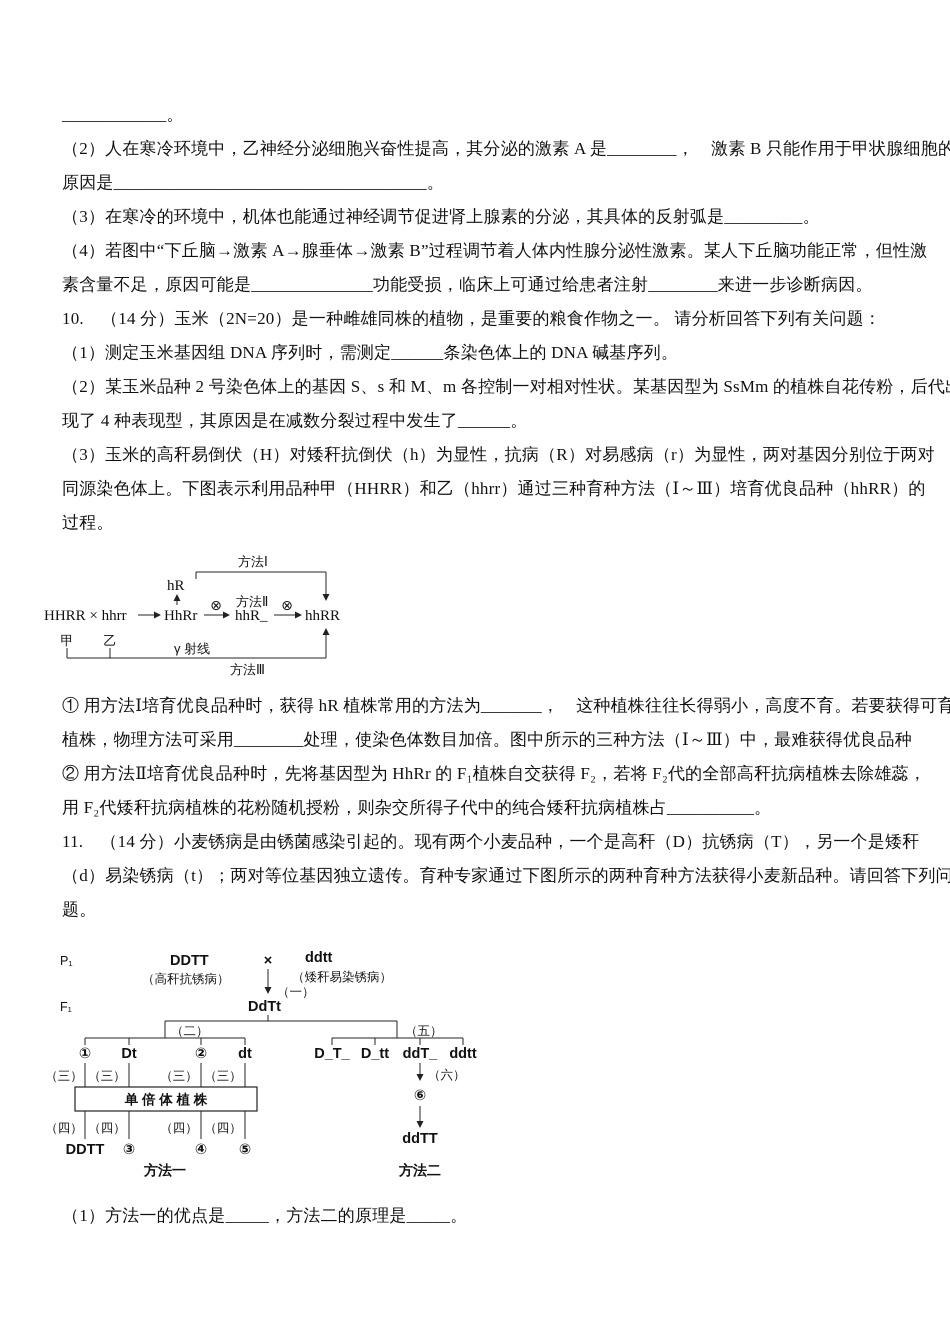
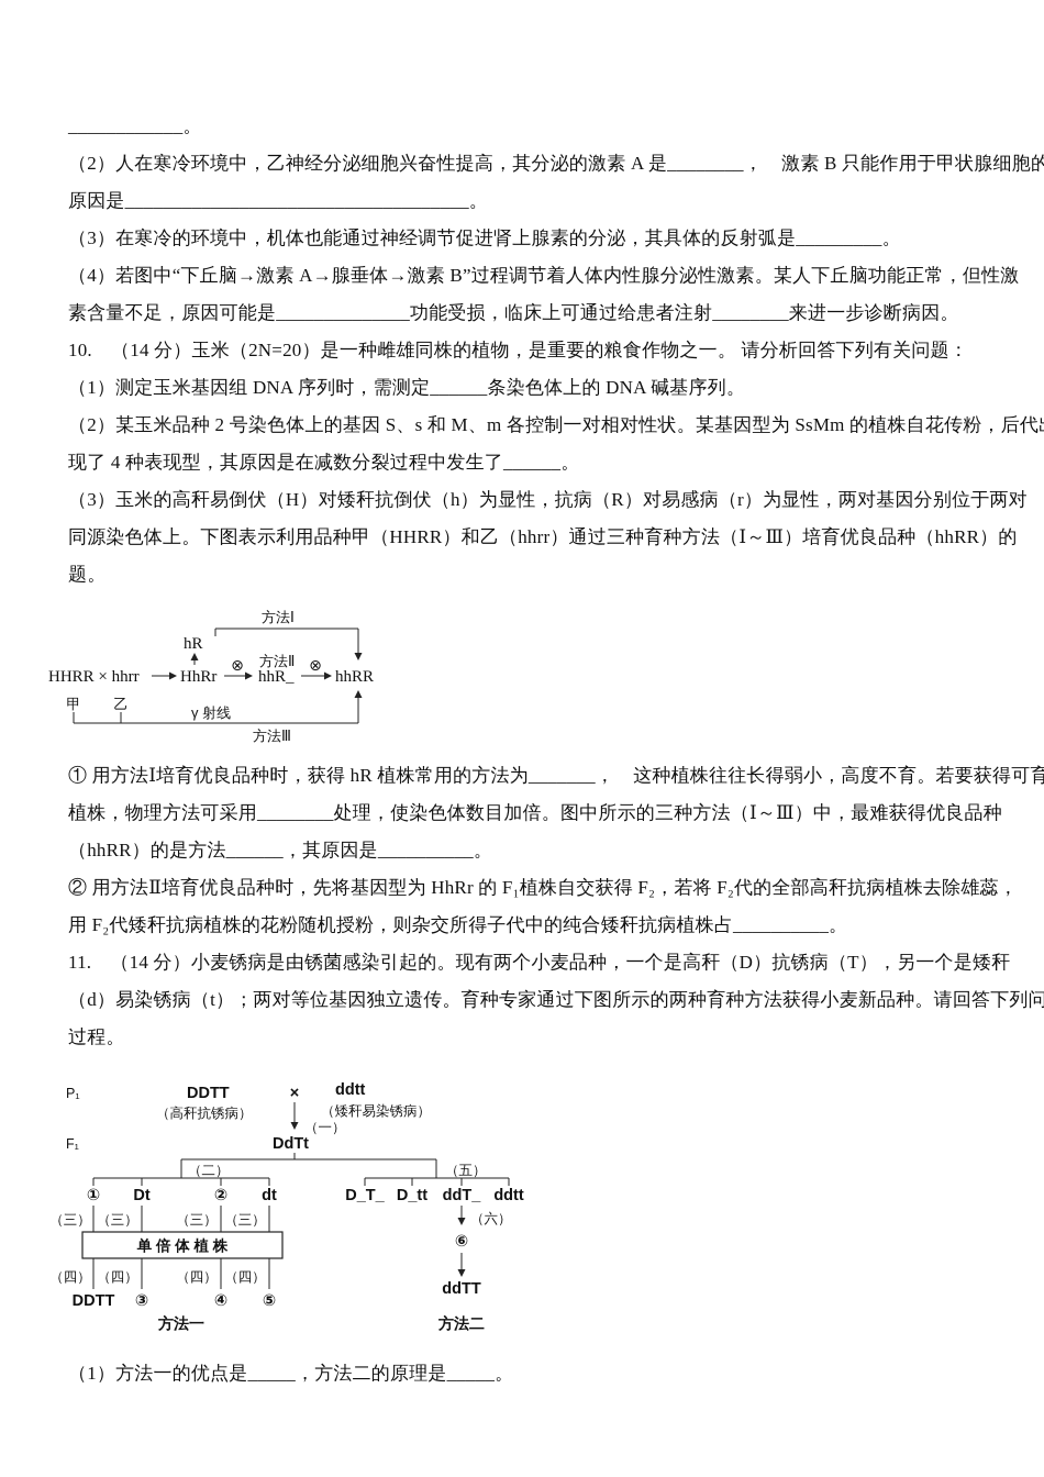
  ____________。
  （2）人在寒冷环境中，乙神经分泌细胞兴奋性提高，其分泌的激素 A 是________， 激素 B 只能作用于甲状腺细胞的
  原因是____________________________________。
  （3）在寒冷的环境中，机体也能通过神经调节促进肾上腺素的分泌，其具体的反射弧是_________。
  （4）若图中“下丘脑→激素 A→腺垂体→激素 B”过程调节着人体内性腺分泌性激素。某人下丘脑功能正常，但性激
  素含量不足，原因可能是______________功能受损，临床上可通过给患者注射________来进一步诊断病因。
  10. （14 分）玉米（2N=20）是一种雌雄同株的植物，是重要的粮食作物之一。 请分析回答下列有关问题：
  （1）测定玉米基因组 DNA 序列时，需测定______条染色体上的 DNA 碱基序列。
  （2）某玉米品种 2 号染色体上的基因 S、s 和 M、m 各控制一对相对性状。某基因型为 SsMm 的植株自花传粉，后代
  现了 4 种表现型，其原因是在减数分裂过程中发生了______。
  （3）玉米的高秆易倒伏（H）对矮秆抗倒伏（h）为显性，抗病（R）对易感病（r）为显性，两对基因分别位于两对
  同源染色体上。下图表示利用品种甲（HHRR）和乙（hhrr）通过三种育种方法（Ⅰ～Ⅲ）培育优良品种（hhRR）的
- 过程。
+ 题。
  方法Ⅰ
  hR
  HHRR × hhrr
  HhRr
  ⊗
  方法Ⅱ
  hhR_
  ⊗
  hhRR
  甲
  乙
  γ 射线
  方法Ⅲ
  ① 用方法Ⅰ培育优良品种时，获得 hR 植株常用的方法为_______， 这种植株往往长得弱小，高度不育。若要获得可育
  植株，物理方法可采用________处理，使染色体数目加倍。图中所示的三种方法（Ⅰ～Ⅲ）中，最难获得优良品种
+ （hhRR）的是方法______，其原因是__________。
  ② 用方法Ⅱ培育优良品种时，先将基因型为 HhRr 的 F₁植株自交获得 F₂，若将 F₂代的全部高秆抗病植株去除雄蕊，
  用 F₂代矮秆抗病植株的花粉随机授粉，则杂交所得子代中的纯合矮秆抗病植株占__________。
  11. （14 分）小麦锈病是由锈菌感染引起的。现有两个小麦品种，一个是高秆（D）抗锈病（T），另一个是矮秆
  （d）易染锈病（t）；两对等位基因独立遗传。育种专家通过下图所示的两种育种方法获得小麦新品种。请回答下列问
- 题。
+ 过程。
  P₁
  DDTT
  ×
  ddtt
  （高秆抗锈病）
  （矮秆易染锈病）
  （一）
  F₁
  DdTt
  （二）
  （五）
  ①
  Dt
  ②
  dt
  （三）
  （三）
  （三）
  （三）
  单 倍 体 植 株
  （四）
  （四）
  （四）
  （四）
  DDTT
  ③
  ④
  ⑤
  方法一
  D_T_
  D_tt
  ddT_
  ddtt
  （六）
  ⑥
  ddTT
  方法二
  （1）方法一的优点是_____，方法二的原理是_____。
